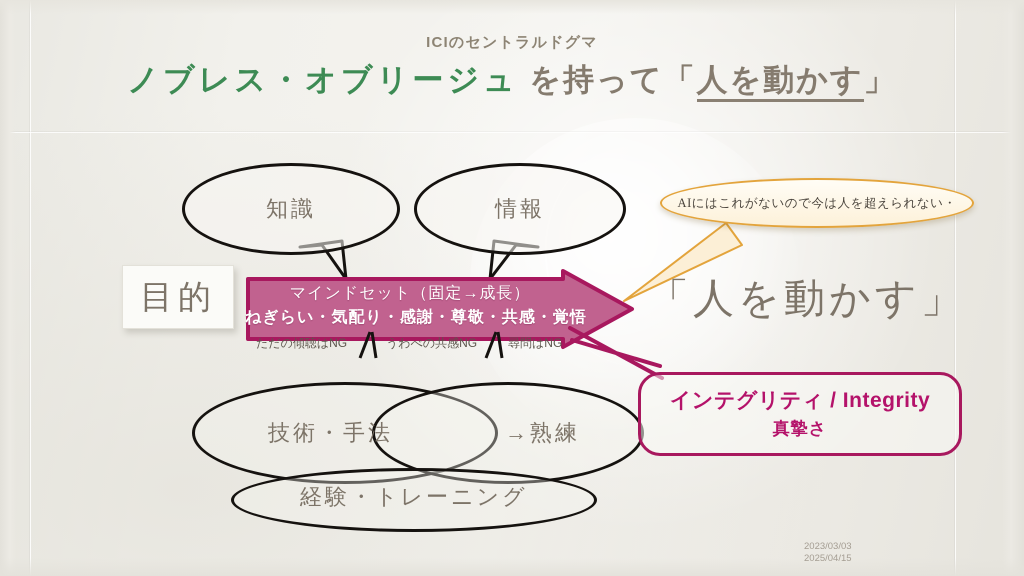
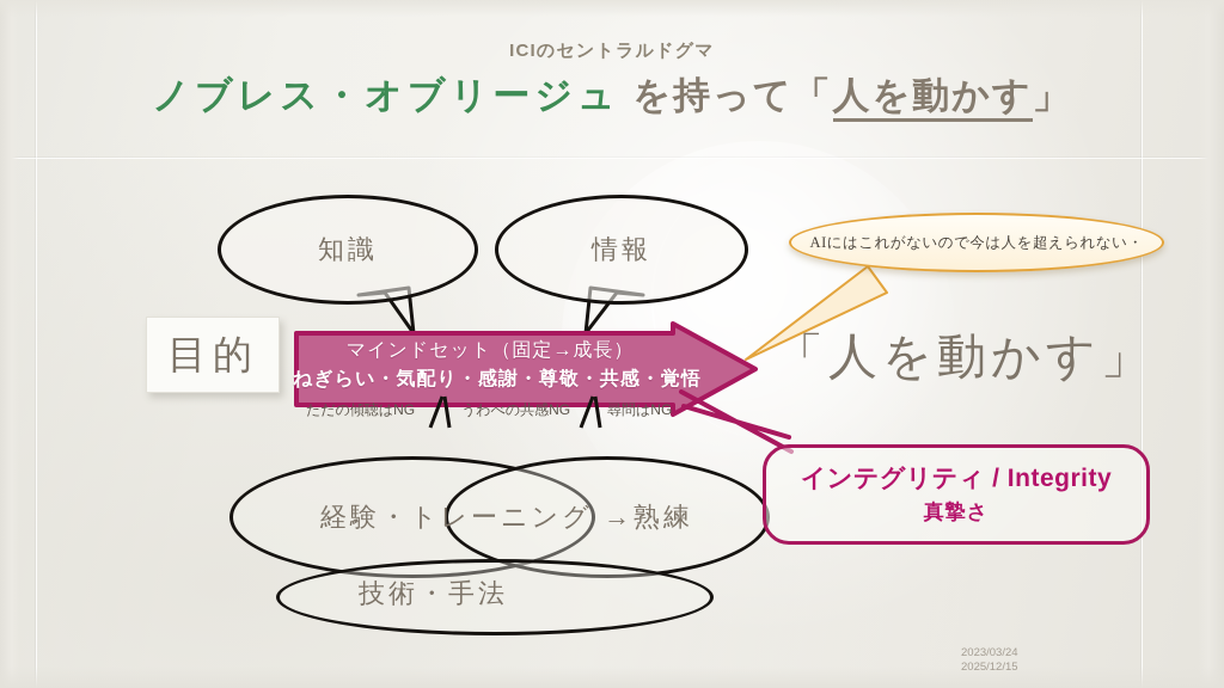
  ICIのセントラルドグマ
  ノブレス・オブリージュ を持って「人を動かす」
  知識
  情報
  目的
  マインドセット（固定→成長）
  ねぎらい・気配り・感謝・尊敬・共感・覚悟
  ただの傾聴はNG
  うわべの共感NG
  尋問はNG
  AIにはこれがないので今は人を超えられない・
  「人を動かす」
- 技術・手法
+ 経験・トレーニング
  →熟練
- 経験・トレーニング
+ 技術・手法
  インテグリティ / Integrity
  真摯さ
- 2023/03/03
+ 2023/03/24
- 2025/04/15
+ 2025/12/15
